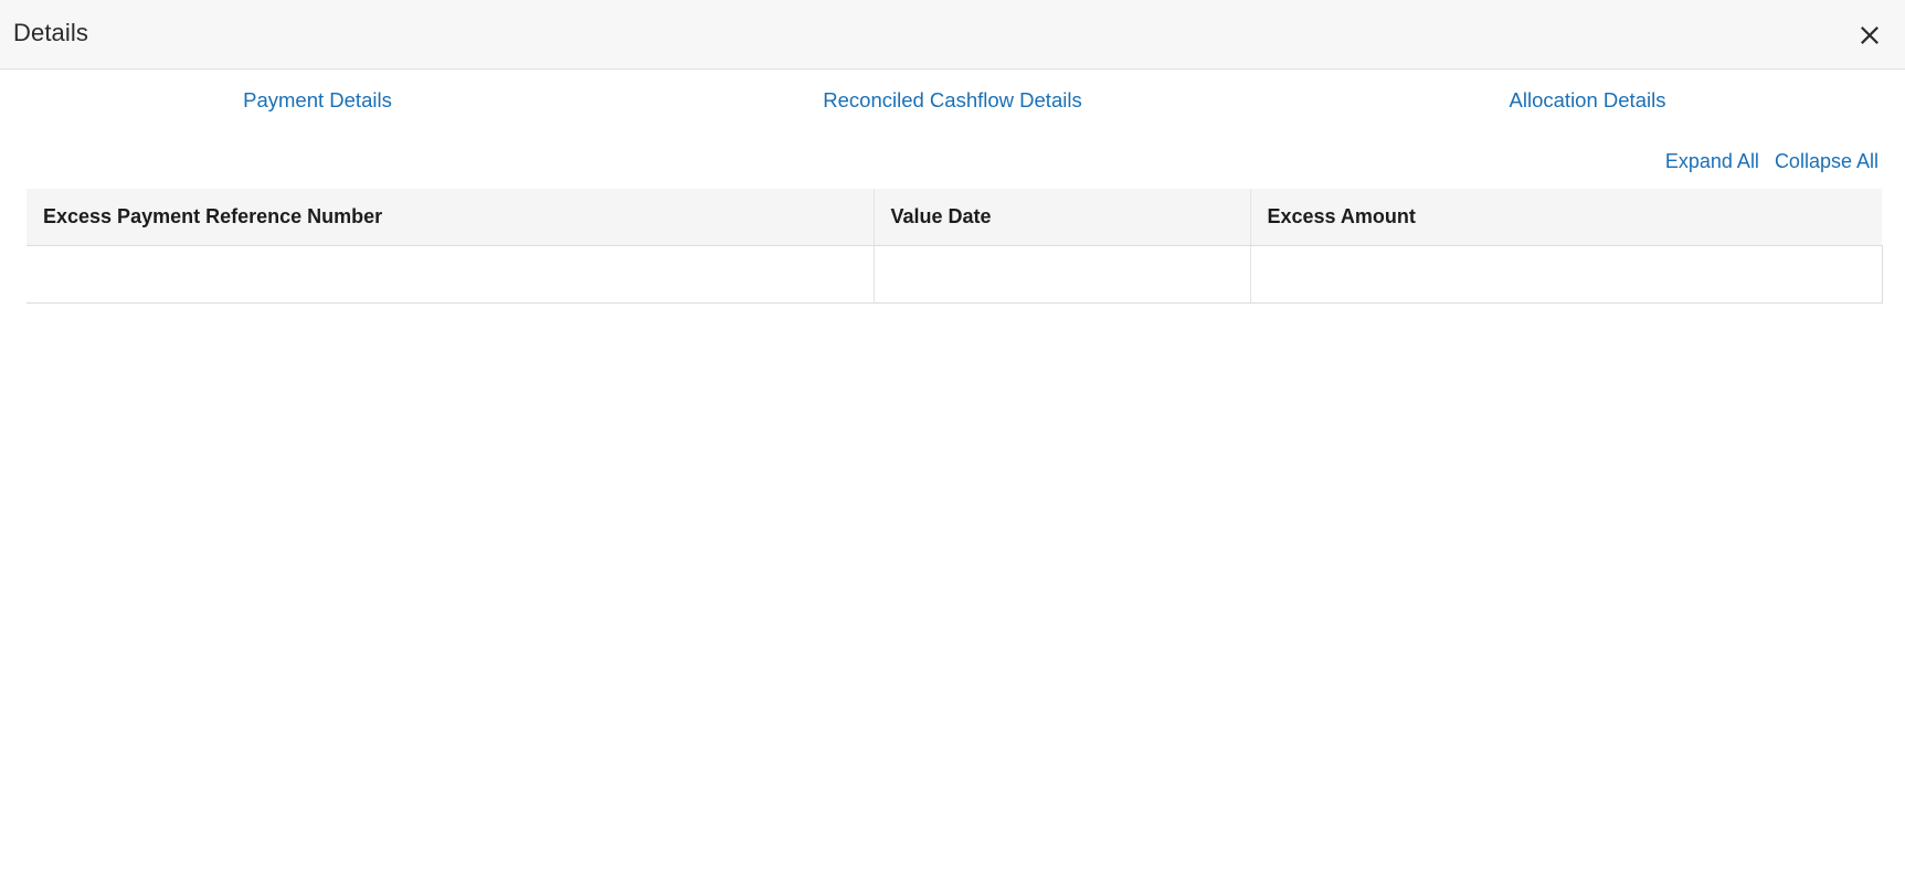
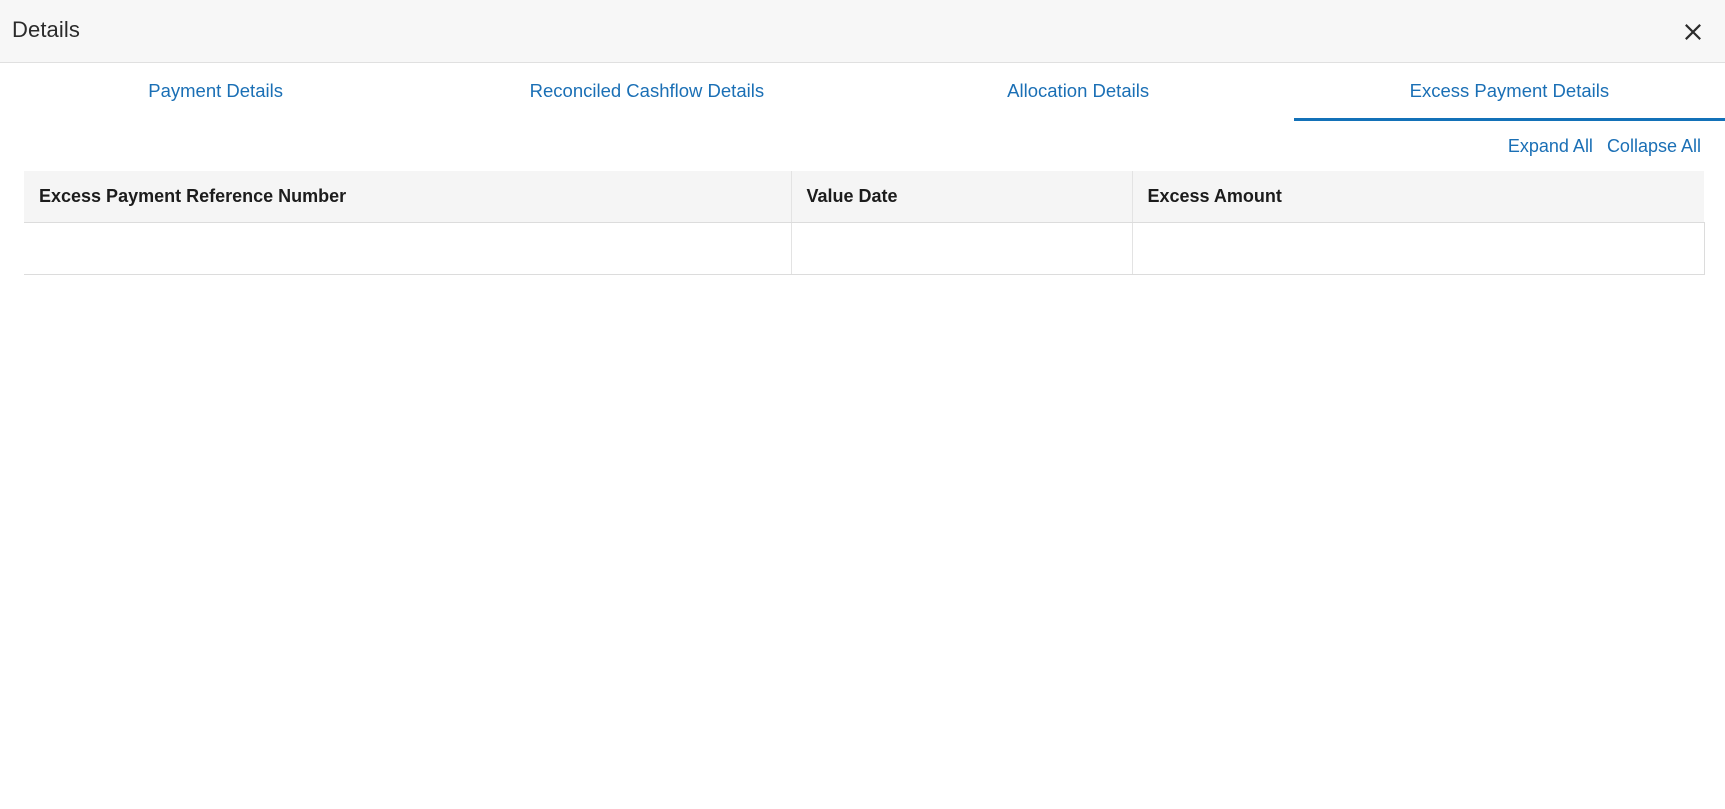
  Details
  Payment Details
  Reconciled Cashflow Details
  Allocation Details
+ Excess Payment Details
  Expand All
  Collapse All
  Excess Payment Reference Number	Value Date	Excess Amount
